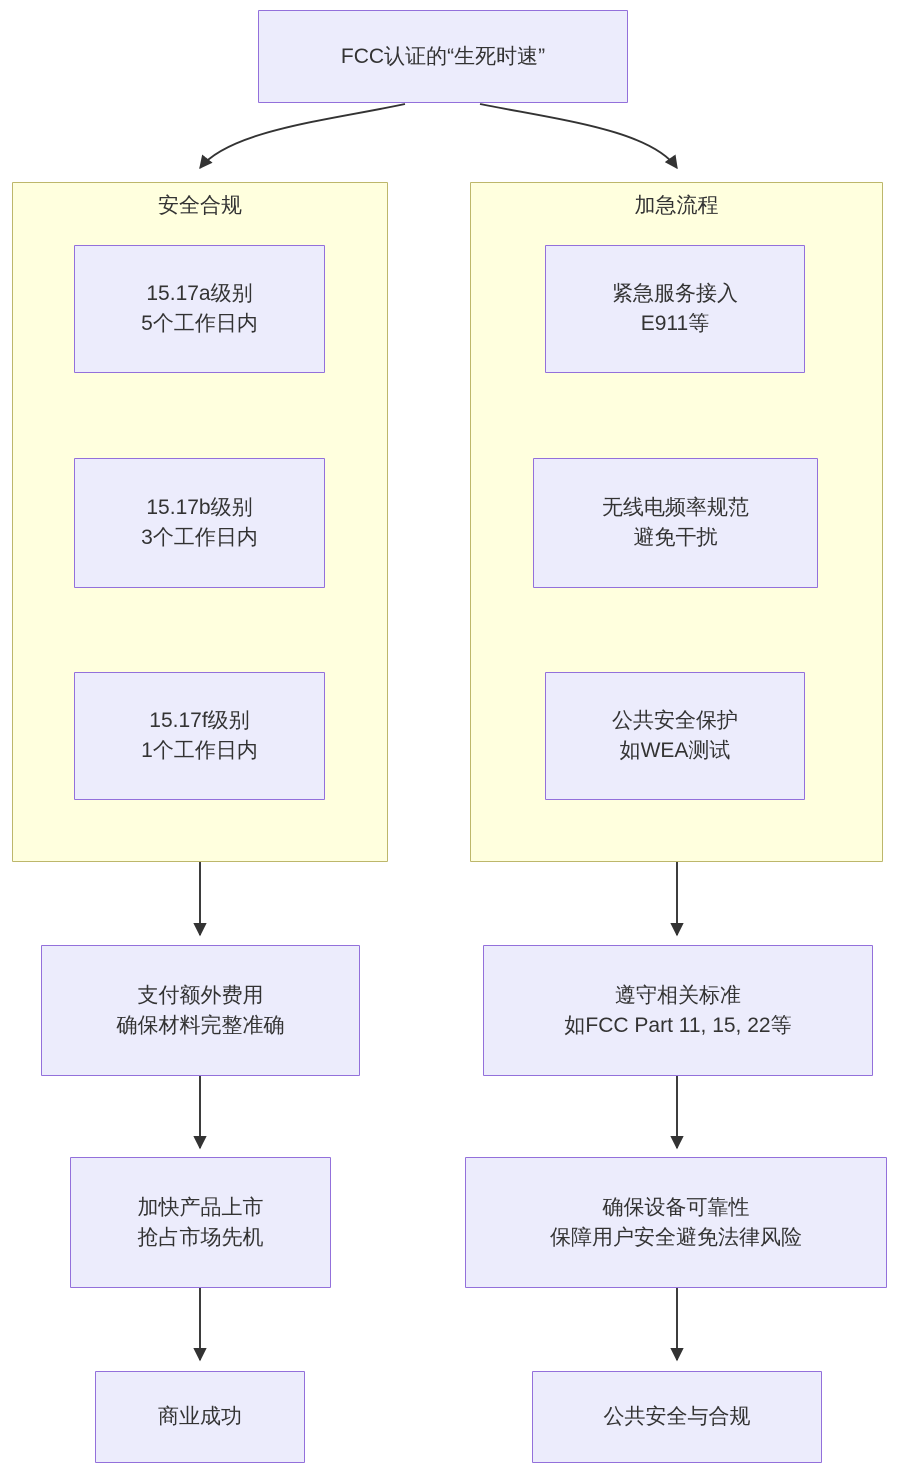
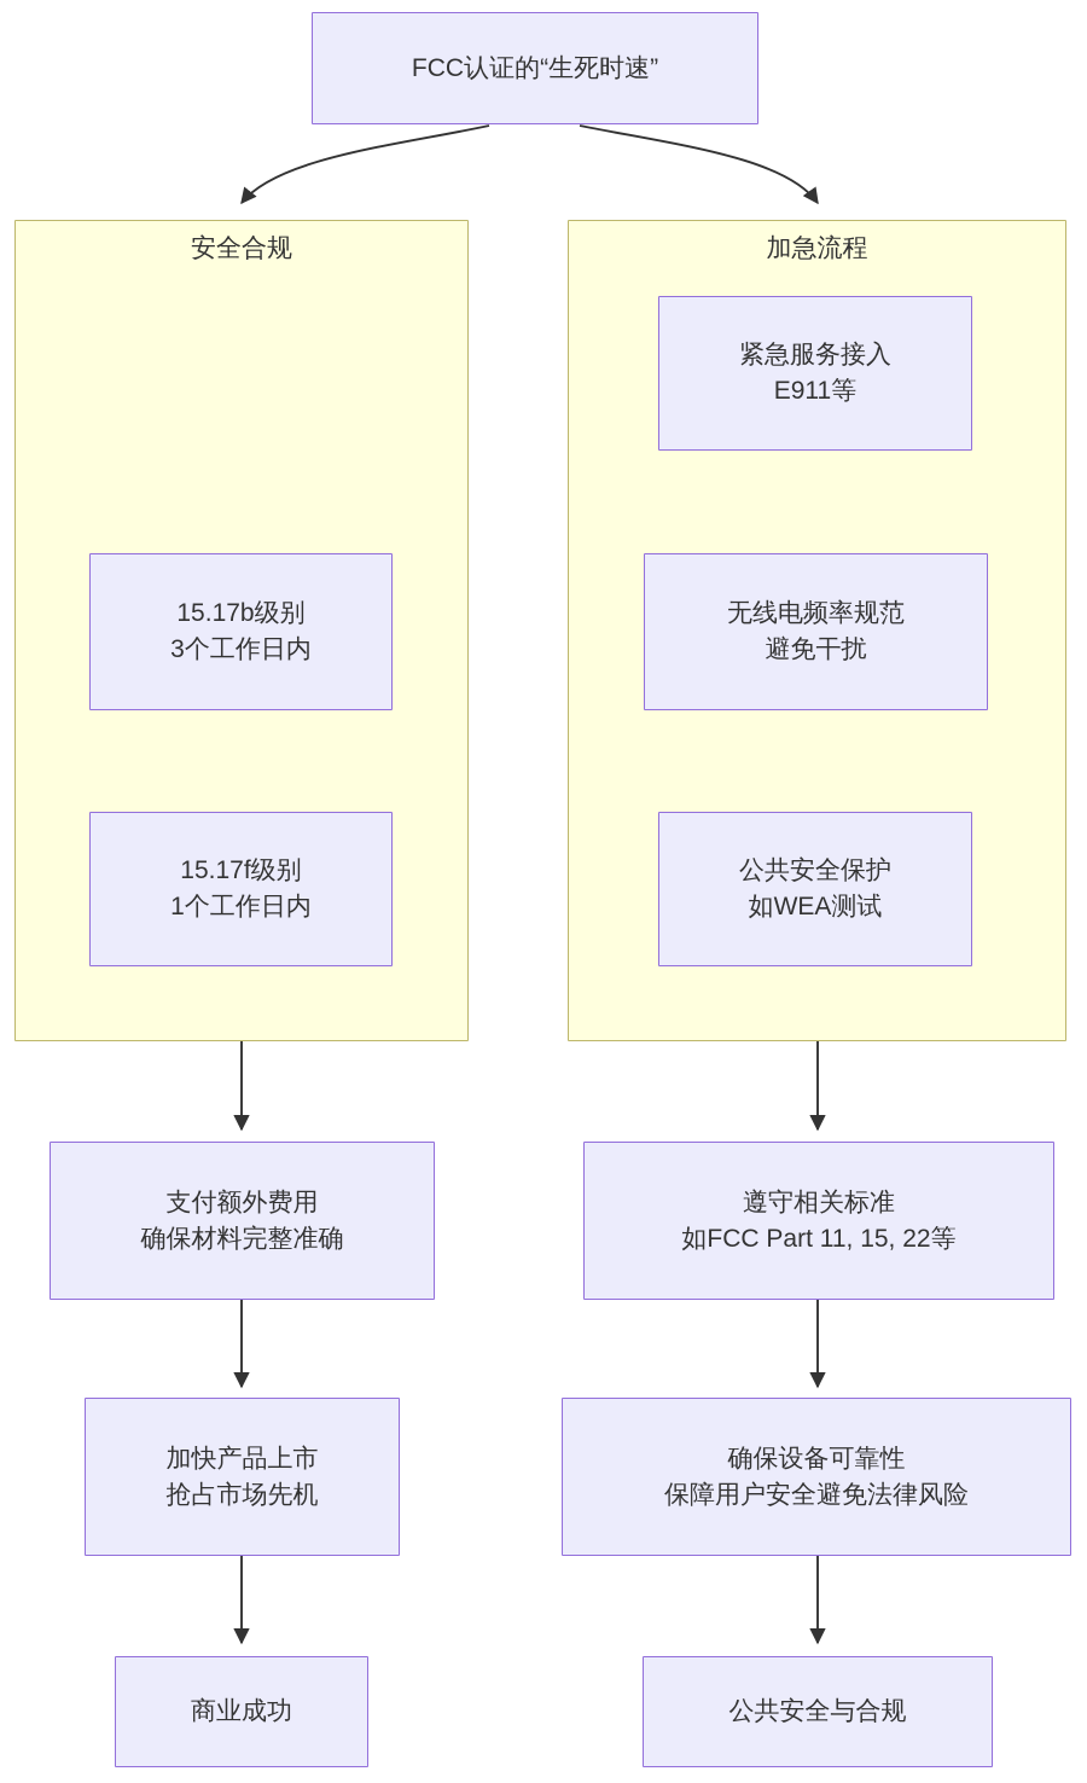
  FCC认证的“生死时速”
  安全合规
- 15.17a级别
- 5个工作日内
  15.17b级别
  3个工作日内
  15.17f级别
  1个工作日内
  加急流程
  紧急服务接入
  E911等
  无线电频率规范
  避免干扰
  公共安全保护
  如WEA测试
  支付额外费用
  确保材料完整准确
  加快产品上市
  抢占市场先机
  商业成功
  遵守相关标准
  如FCC Part 11, 15, 22等
  确保设备可靠性
  保障用户安全避免法律风险
  公共安全与合规
